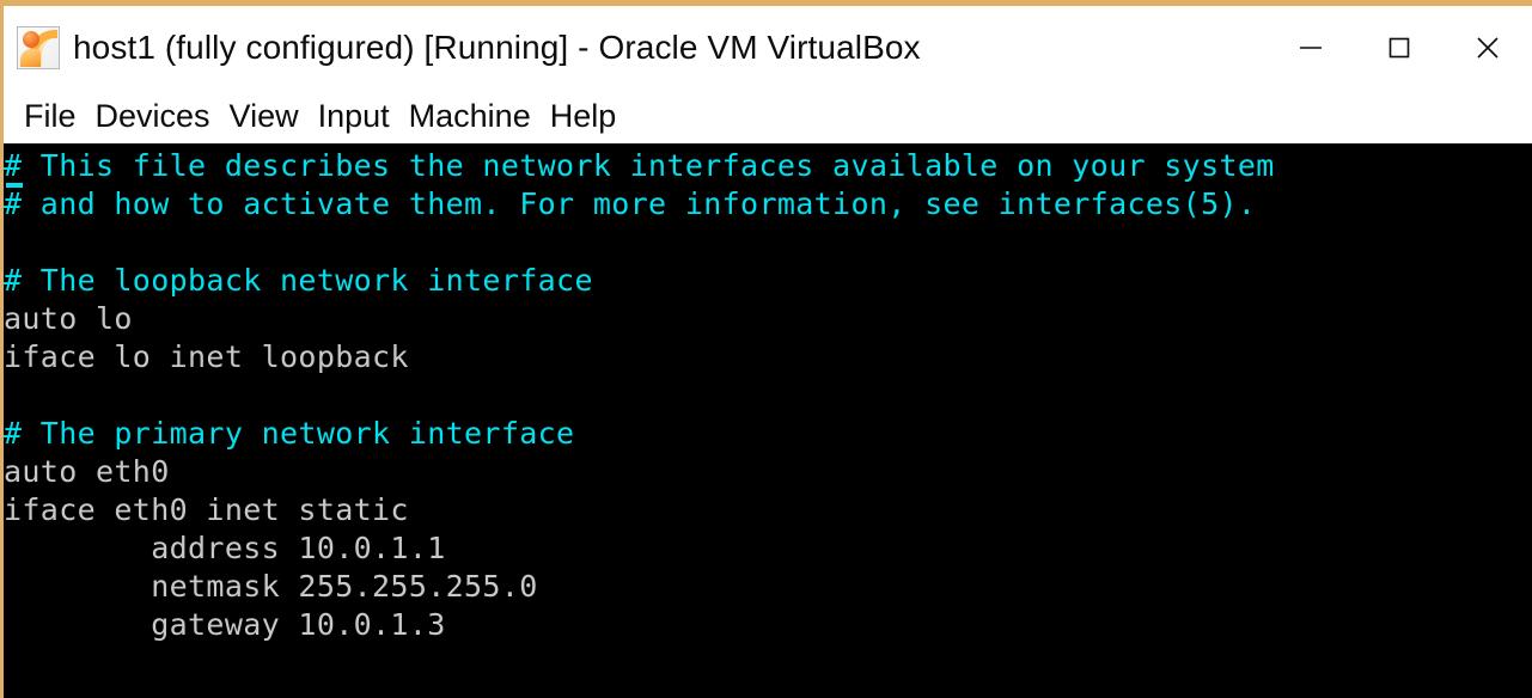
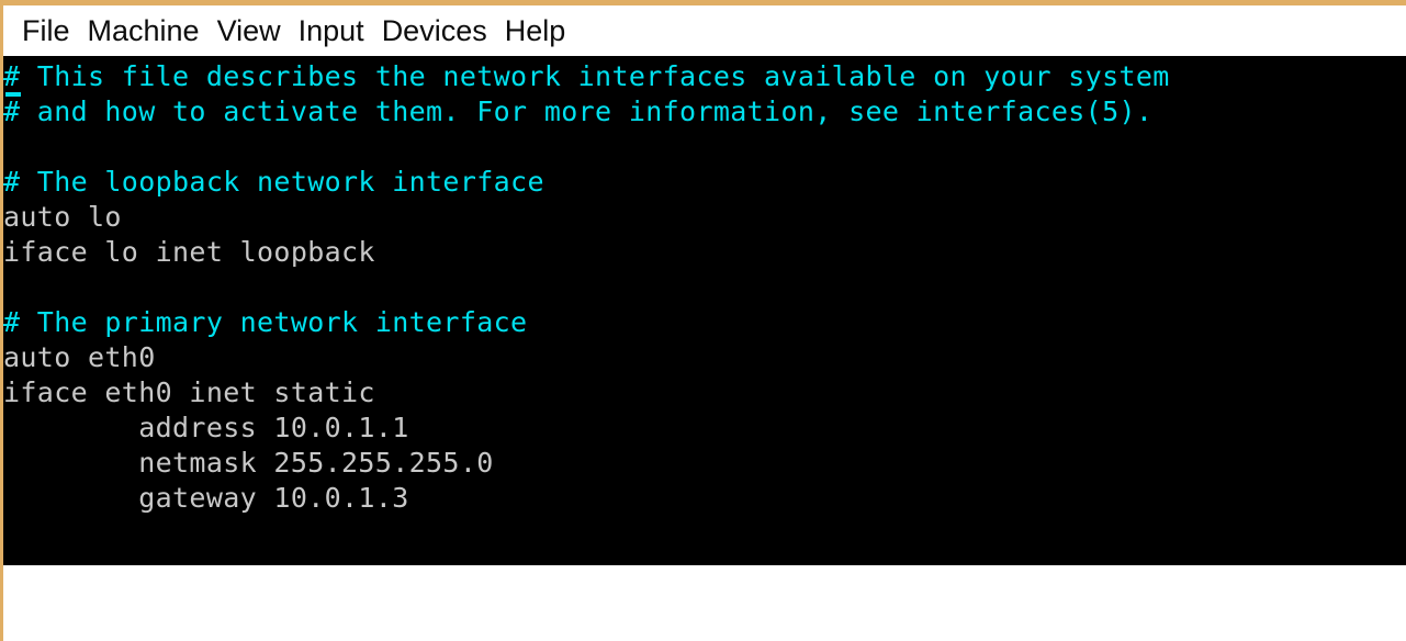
- host1 (fully configured) [Running] - Oracle VM VirtualBox
  File
- Devices
+ Machine
  View
  Input
- Machine
+ Devices
  Help
  # This file describes the network interfaces available on your system # and how to activate them. For more information, see interfaces(5). # The loopback network interface auto lo iface lo inet loopback # The primary network interface auto eth0 iface eth0 inet static address 10.0.1.1 netmask 255.255.255.0 gateway 10.0.1.3
